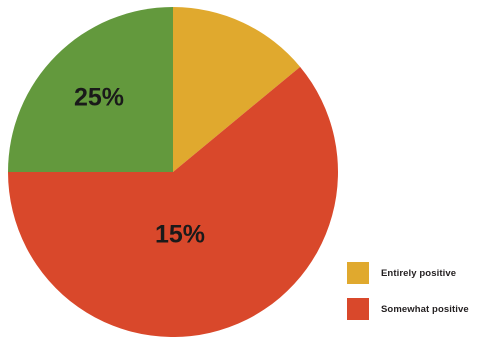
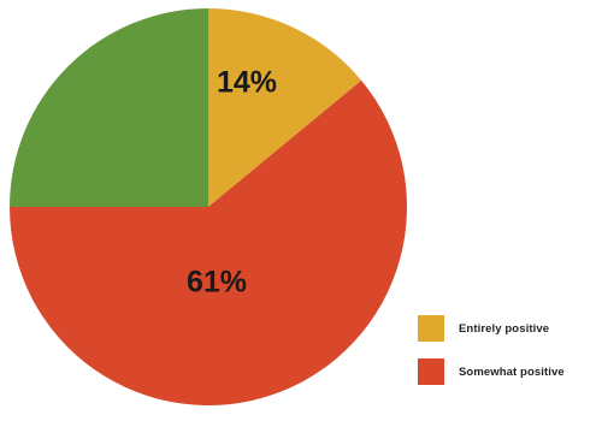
+ 14%
- 15%
+ 61%
- 25%
  Entirely positive
  Somewhat positive
